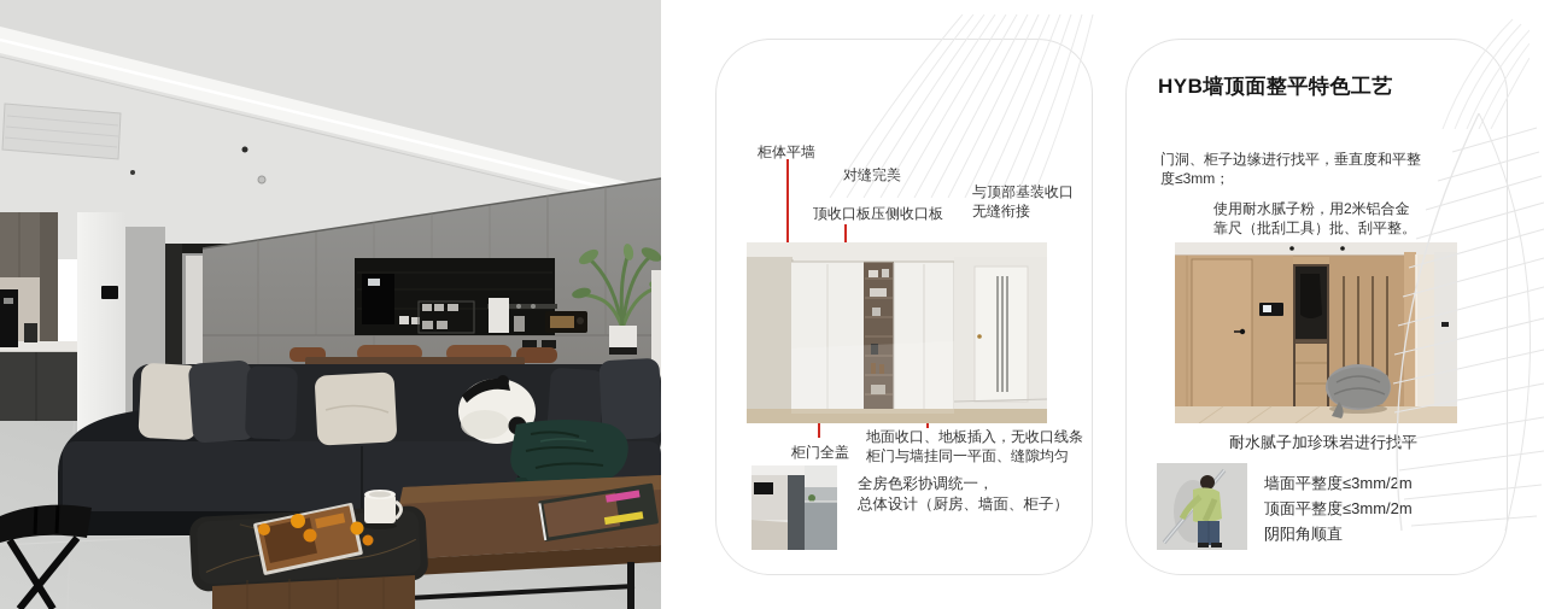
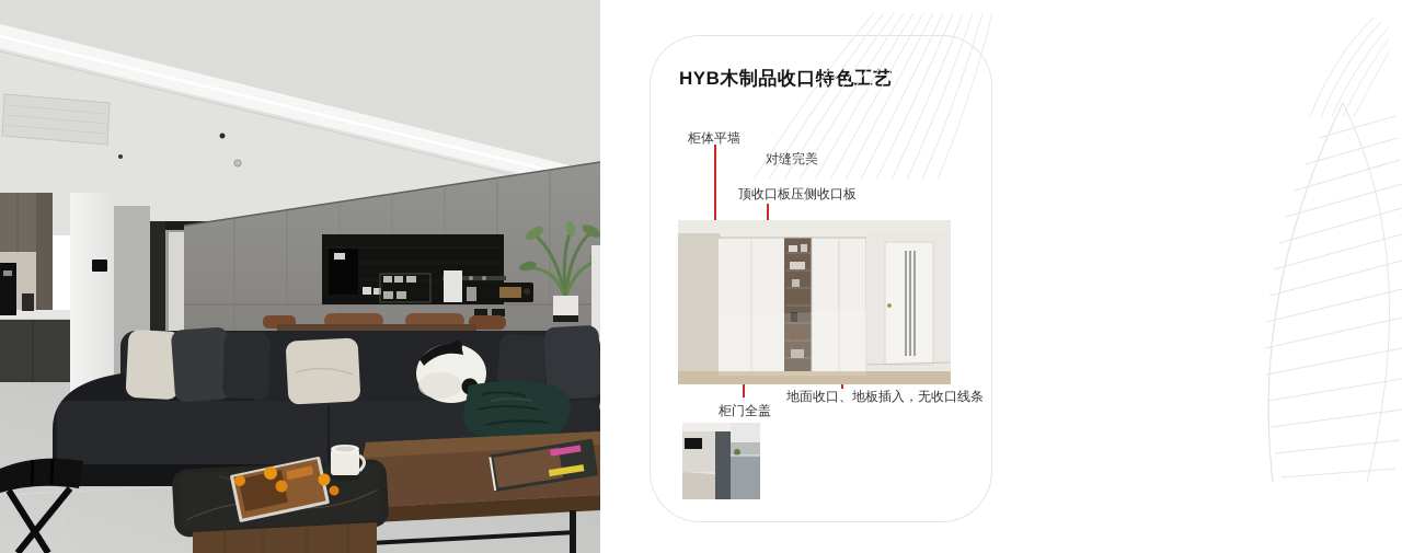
+ HYB木制品收口特色工艺
  柜体平墙
  对缝完
  顶收口板压侧收口板
- 与顶部基装收口
- 无缝衔接
  柜门全盖
  地面收口、地板插入，无收口线条
- 柜门与墙挂同一平面、缝隙均匀
- 全房色彩协调统一，
- 总体设计（厨房、墙面、柜子）
- HYB墙顶面整平特色工艺
- 门洞、柜子边缘进行找平，垂直度和平整
- 度≤3mm；
- 使用耐水腻子粉，用2米铝合金
- 靠尺（批刮工具）批、刮平整。
- 耐水腻子加珍珠岩进行找平
- 墙面平整度≤3mm/2m
- 顶面平整度≤3mm/2m
- 阴阳角顺直
